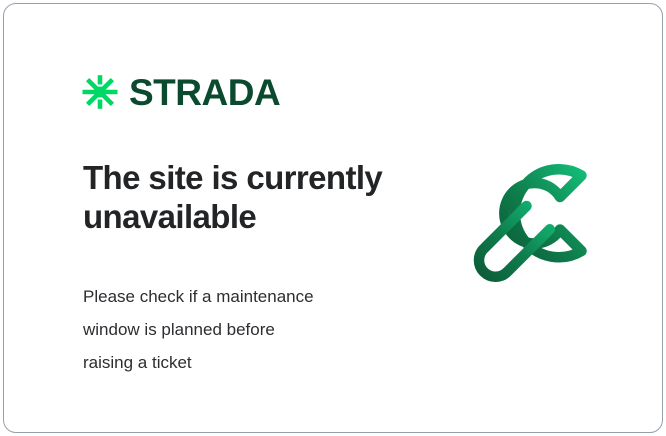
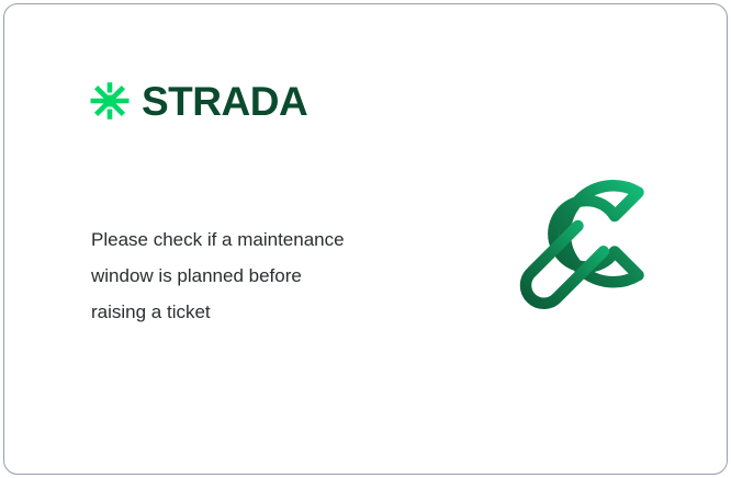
  STRADA
- The site is currently
- unavailable
  Please check if a maintenance
  window is planned before
  raising a ticket
